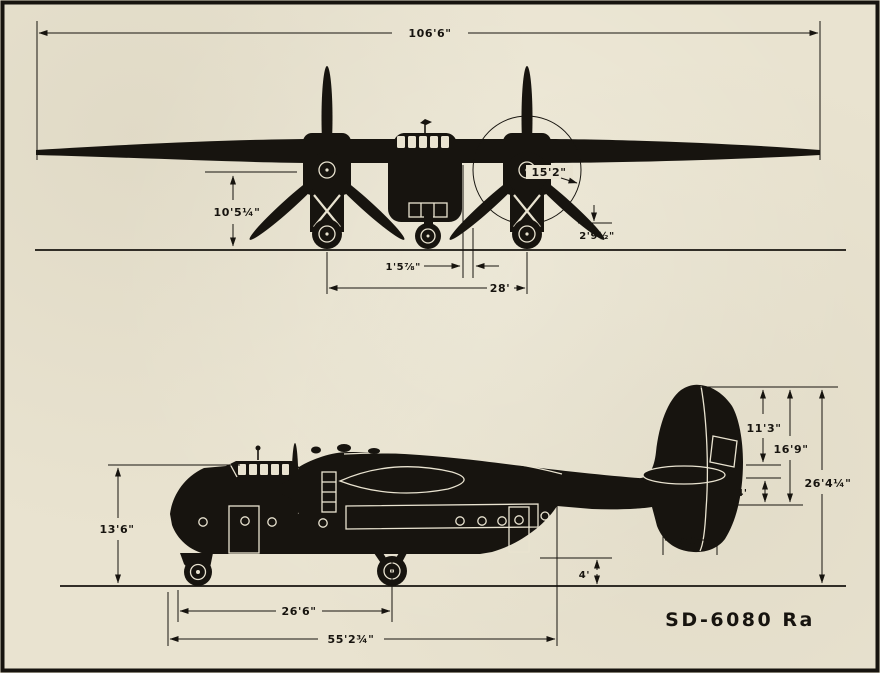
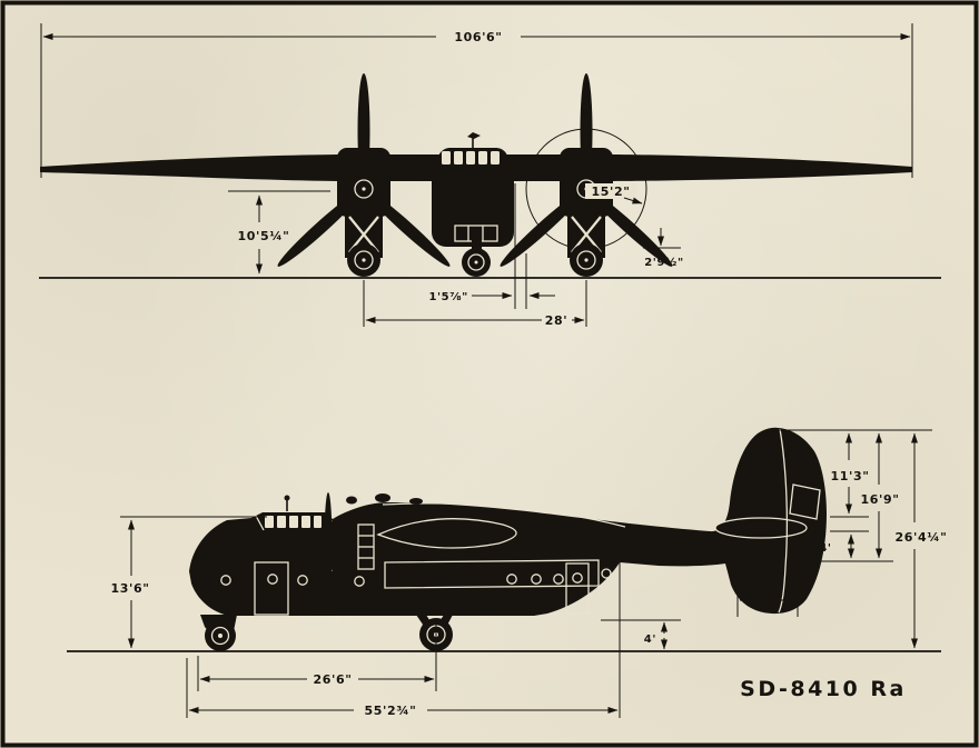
  106'6"
  15'2"
  10'5¼"
  2'9½"
  1'5⅞"
  28'
  13'6"
  11'3"
  4'
  16'9"
  26'4¼"
  7'6"
  4'
  26'6"
  55'2¾"
- SD-6080 Ra
+ SD-8410 Ra
